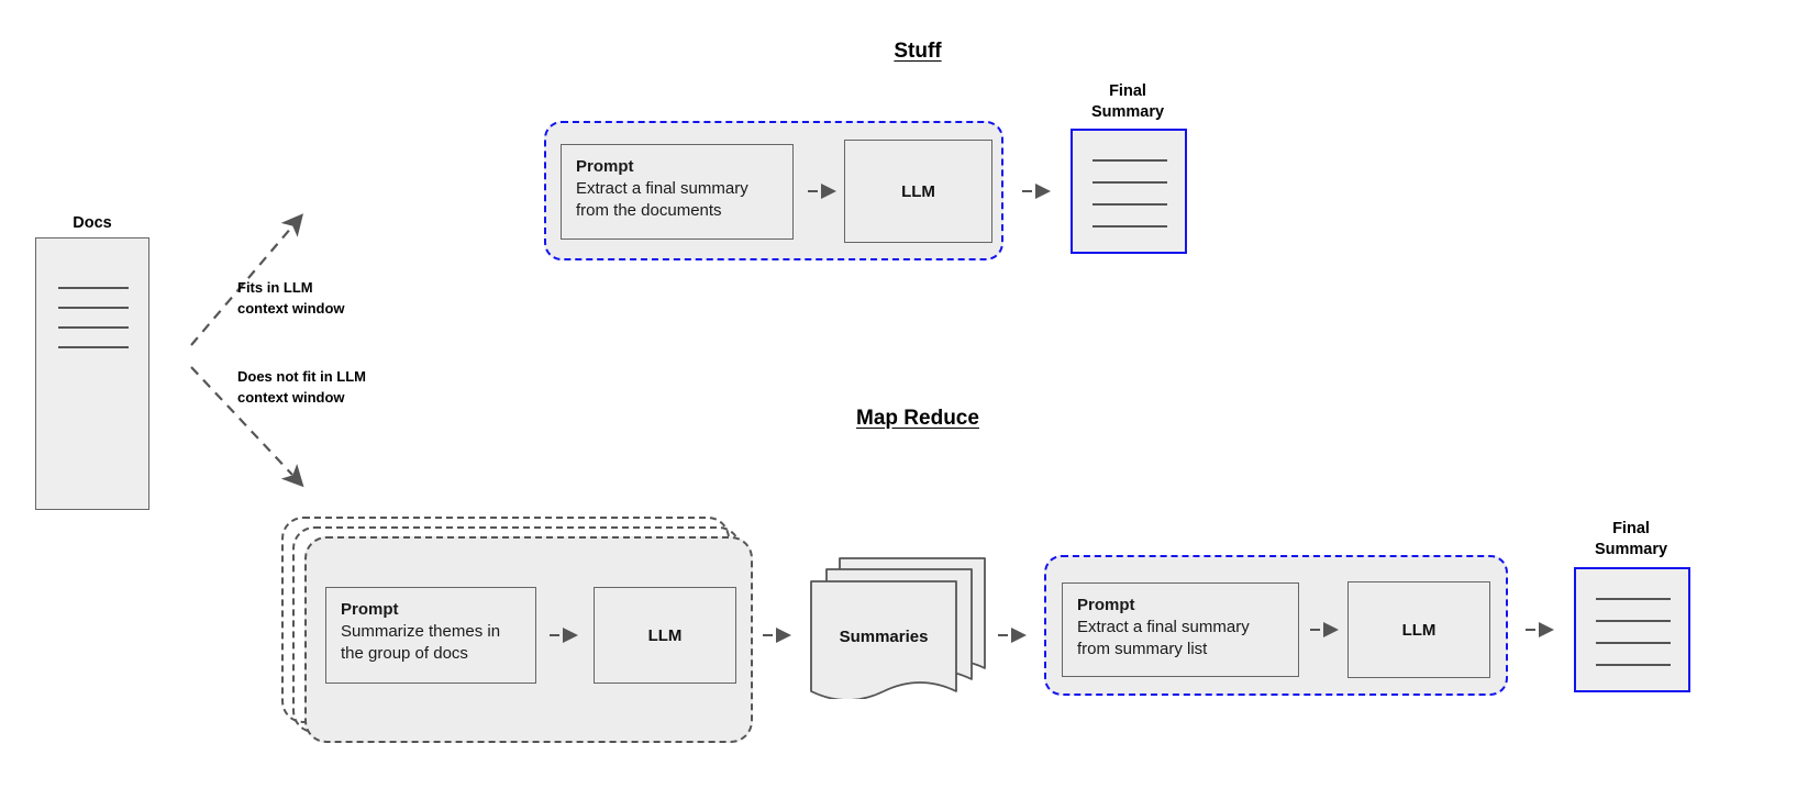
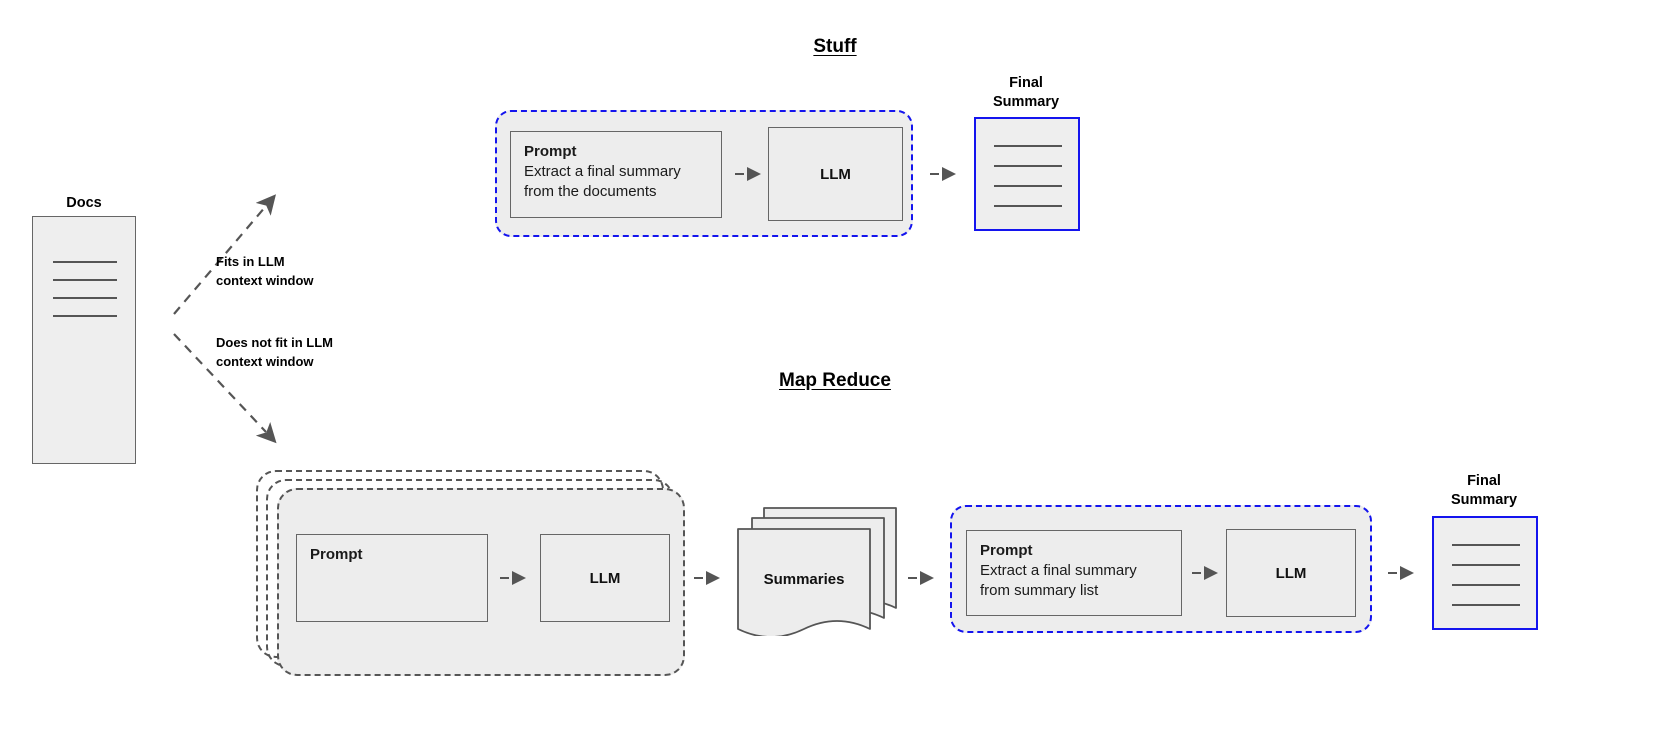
  Docs
  Fits in LLM
  context window
  Does not fit in LLM
  context window
  Stuff
  Prompt
  Extract a final summary
  from the documents
  LLM
  Final
  Summary
  Map Reduce
  Prompt
- Summarize themes in
- the group of docs
  LLM
  Summaries
  Prompt
  Extract a final summary
  from summary list
  LLM
  Final
  Summary
